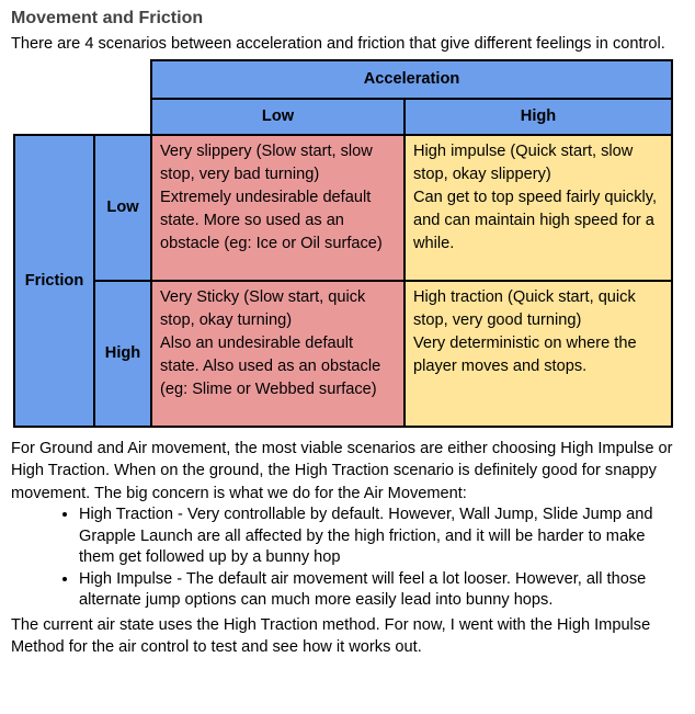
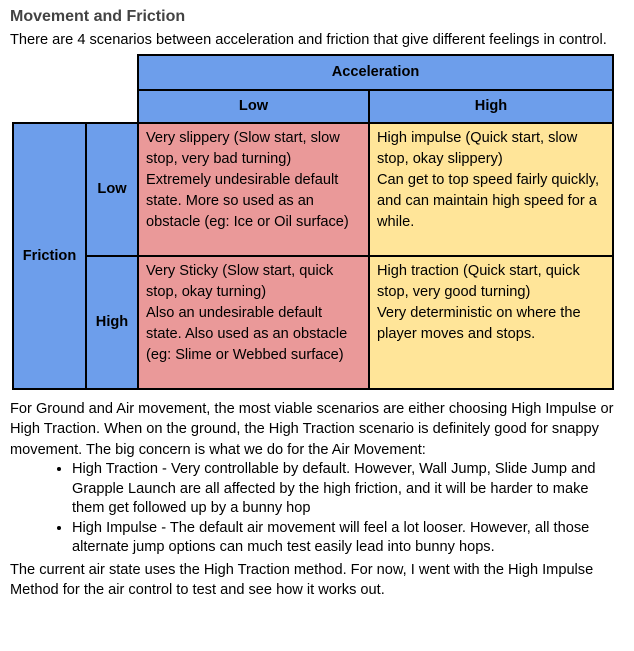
  Movement and Friction
  There are 4 scenarios between acceleration and friction that give different feelings in control.
  	Acceleration
  	Low	High
  Friction	Low	Very slippery (Slow start, slow stop, very bad turning) Extremely undesirable default state. More so used as an obstacle (eg: Ice or Oil surface)	High impulse (Quick start, slow stop, okay slippery) Can get to top speed fairly quickly, and can maintain high speed for a while.
  High	Very Sticky (Slow start, quick stop, okay turning) Also an undesirable default state. Also used as an obstacle (eg: Slime or Webbed surface)	High traction (Quick start, quick stop, very good turning) Very deterministic on where the player moves and stops.
  For Ground and Air movement, the most viable scenarios are either choosing High Impulse or High Traction. When on the ground, the High Traction scenario is definitely good for snappy movement. The big concern is what we do for the Air Movement:
  High Traction - Very controllable by default. However, Wall Jump, Slide Jump and Grapple Launch are all affected by the high friction, and it will be harder to make them get followed up by a bunny hop
- High Impulse - The default air movement will feel a lot looser. However, all those alternate jump options can much more easily lead into bunny hops.
+ High Impulse - The default air movement will feel a lot looser. However, all those alternate jump options can much test easily lead into bunny hops.
  The current air state uses the High Traction method. For now, I went with the High Impulse Method for the air control to test and see how it works out.
